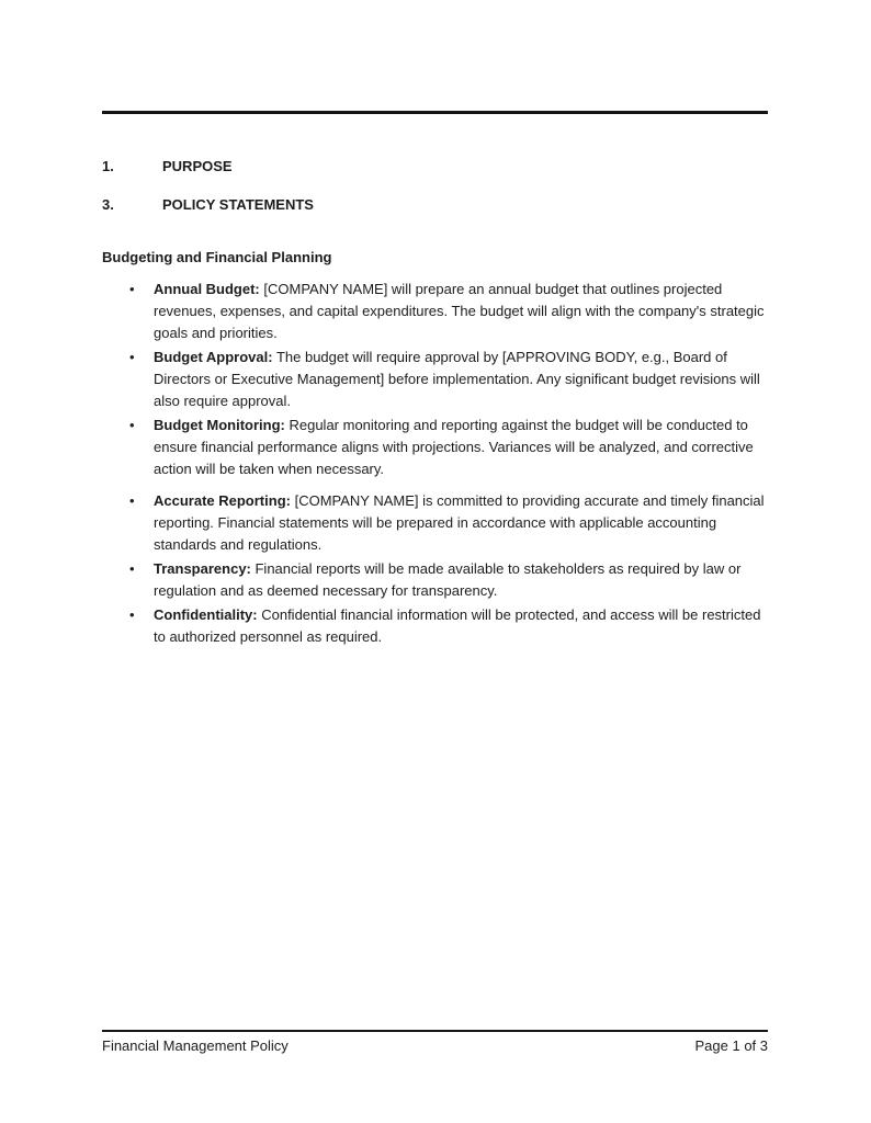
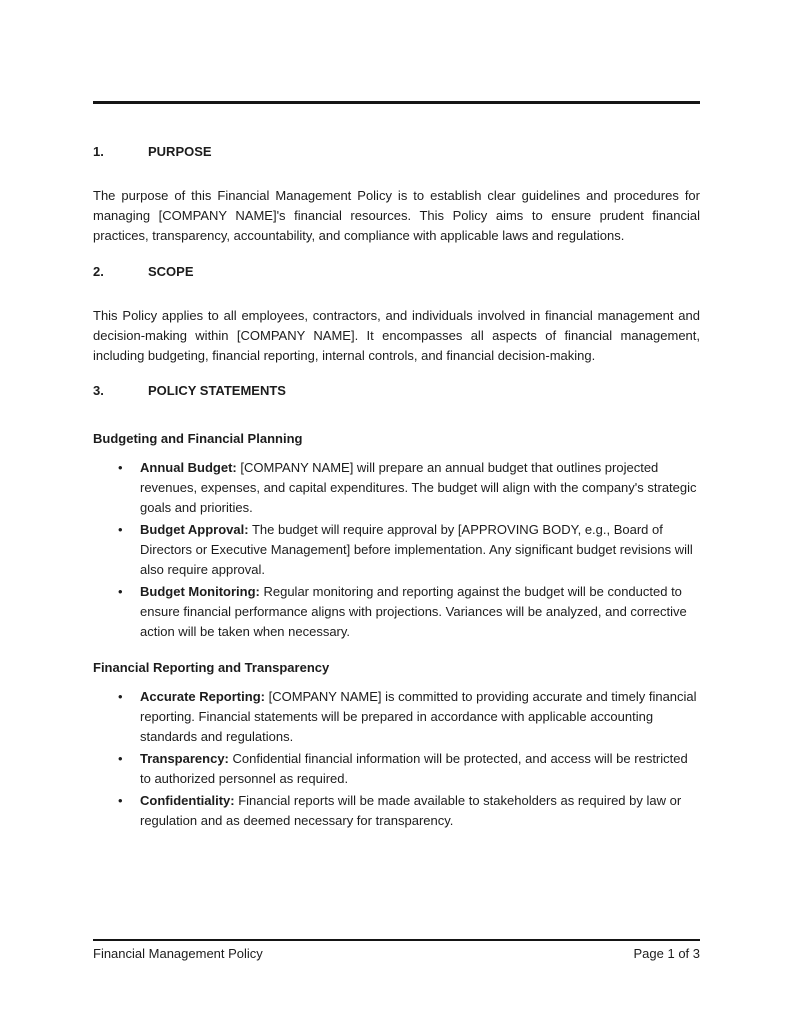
  1. PURPOSE
+ The purpose of this Financial Management Policy is to establish clear guidelines and procedures for managing [COMPANY NAME]'s financial resources. This Policy aims to ensure prudent financial practices, transparency, accountability, and compliance with applicable laws and regulations.
+ 2. SCOPE
+ This Policy applies to all employees, contractors, and individuals involved in financial management and decision-making within [COMPANY NAME]. It encompasses all aspects of financial management, including budgeting, financial reporting, internal controls, and financial decision-making.
  3. POLICY STATEMENTS
  Budgeting and Financial Planning
  •
  Annual Budget: [COMPANY NAME] will prepare an annual budget that outlines projected revenues, expenses, and capital expenditures. The budget will align with the company's strategic goals and priorities.
  •
  Budget Approval: The budget will require approval by [APPROVING BODY, e.g., Board of Directors or Executive Management] before implementation. Any significant budget revisions will also require approval.
  •
  Budget Monitoring: Regular monitoring and reporting against the budget will be conducted to ensure financial performance aligns with projections. Variances will be analyzed, and corrective action will be taken when necessary.
+ Financial Reporting and Transparency
  •
  Accurate Reporting: [COMPANY NAME] is committed to providing accurate and timely financial reporting. Financial statements will be prepared in accordance with applicable accounting standards and regulations.
  •
- Transparency: Financial reports will be made available to stakeholders as required by law or regulation and as deemed necessary for transparency.
+ Transparency: Confidential financial information will be protected, and access will be restricted to authorized personnel as required.
  •
- Confidentiality: Confidential financial information will be protected, and access will be restricted to authorized personnel as required.
+ Confidentiality: Financial reports will be made available to stakeholders as required by law or regulation and as deemed necessary for transparency.
  Financial Management Policy
  Page 1 of 3
